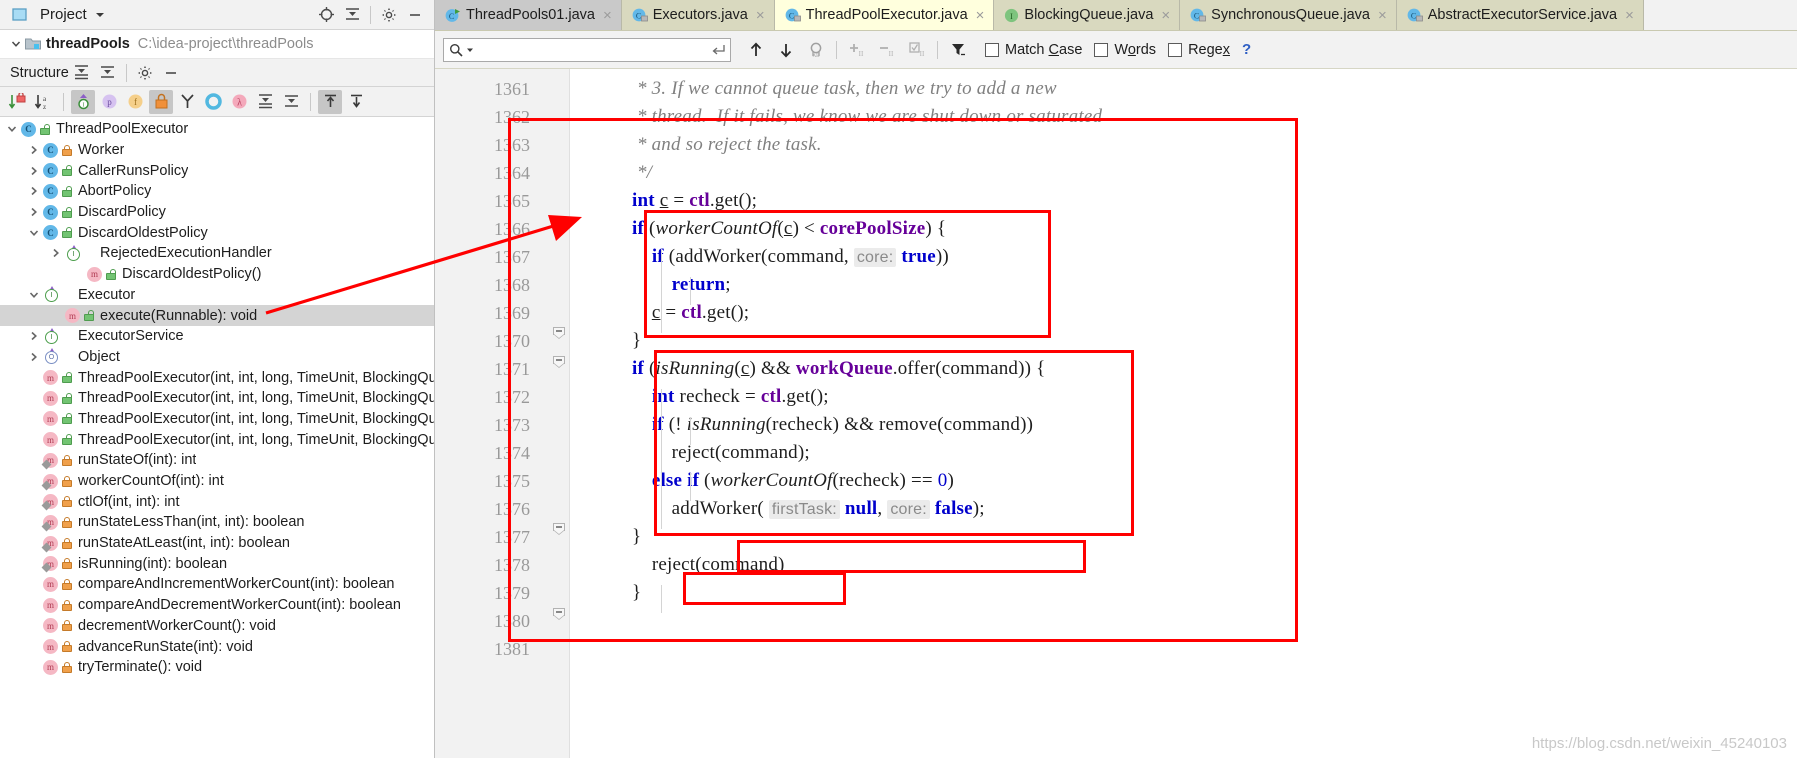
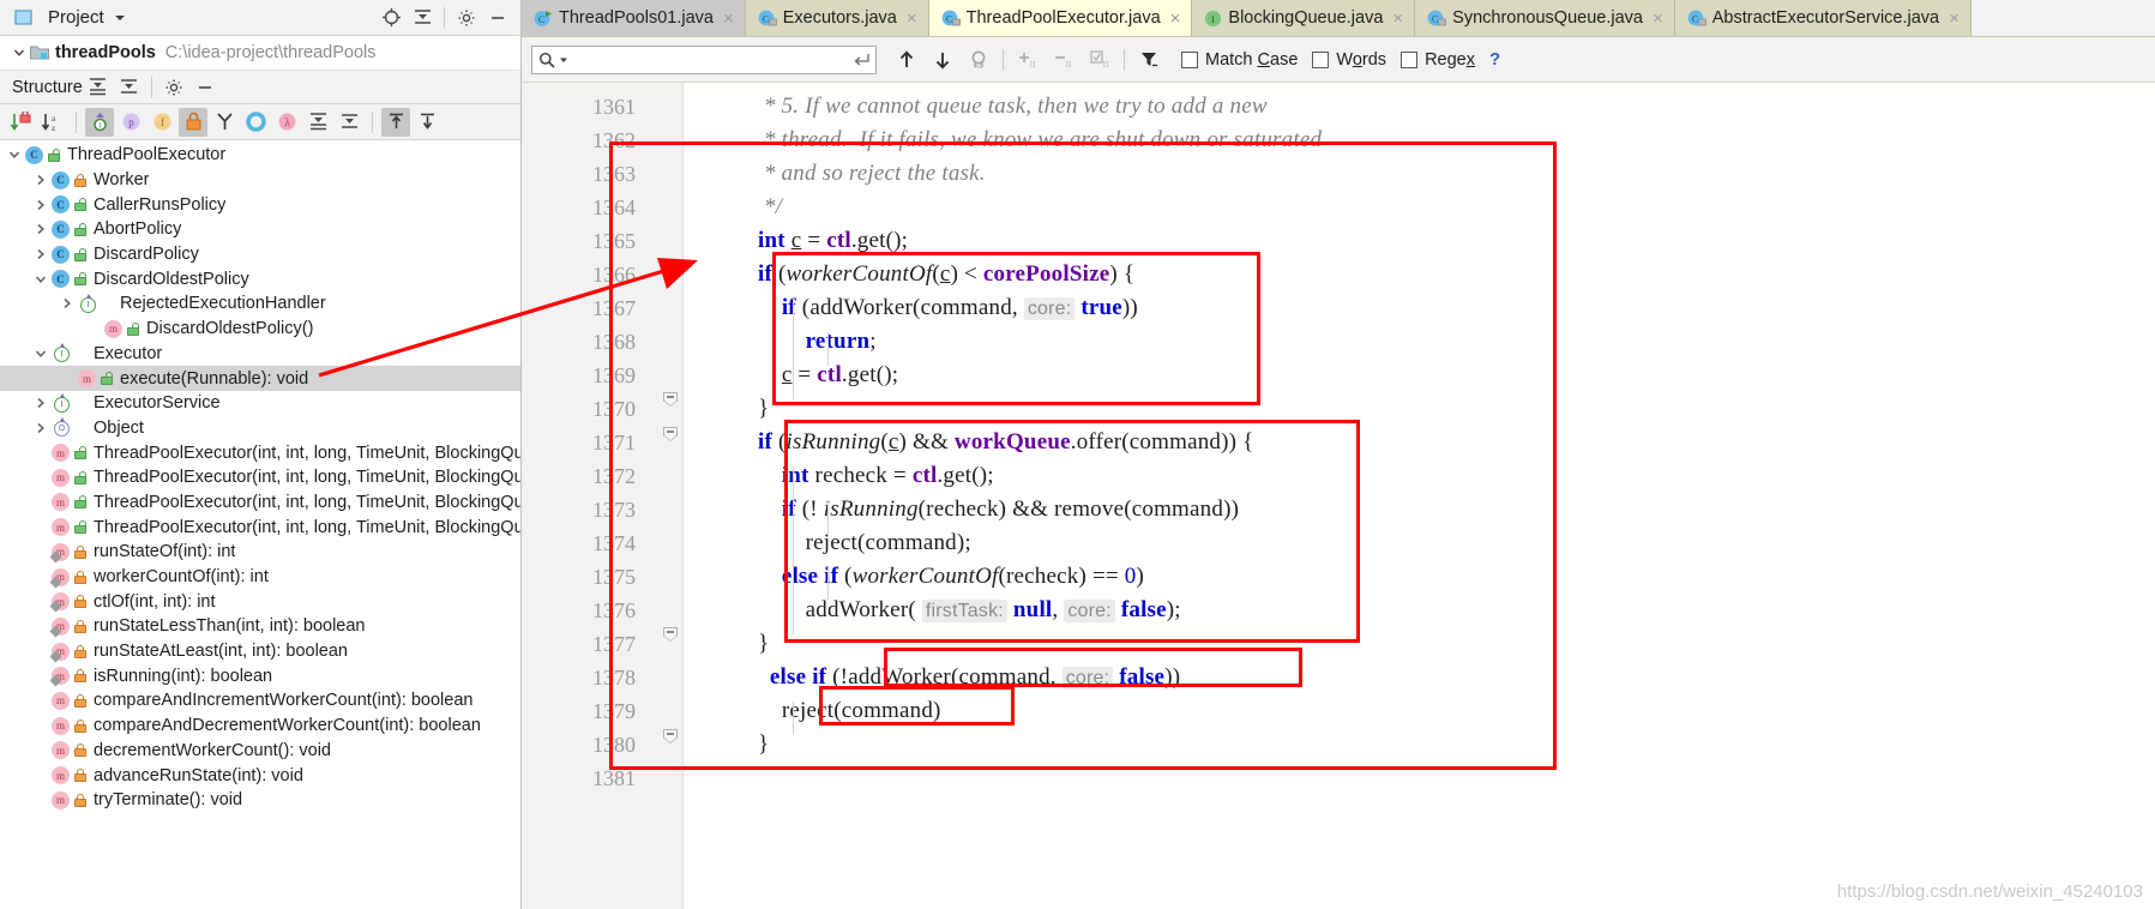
  Project
  threadPools
  C:\idea-project\threadPools
  Structure
  a
  z
  p
  f
  λ
  C
  ThreadPoolExecutor
  C
  Worker
  C
  CallerRunsPolicy
  C
  AbortPolicy
  C
  DiscardPolicy
  C
  DiscardOldestPolicy
  RejectedExecutionHandler
  m
  DiscardOldestPolicy()
  Executor
  m
  execute(Runnable): void
  ExecutorService
  Object
  m
  ThreadPoolExecutor(int, int, long, TimeUnit, BlockingQu
  m
  ThreadPoolExecutor(int, int, long, TimeUnit, BlockingQu
  m
  ThreadPoolExecutor(int, int, long, TimeUnit, BlockingQu
  m
  ThreadPoolExecutor(int, int, long, TimeUnit, BlockingQu
  m
  runStateOf(int): int
  m
  workerCountOf(int): int
  m
  ctlOf(int, int): int
  m
  runStateLessThan(int, int): boolean
  m
  runStateAtLeast(int, int): boolean
  m
  isRunning(int): boolean
  m
  compareAndIncrementWorkerCount(int): boolean
  m
  compareAndDecrementWorkerCount(int): boolean
  m
  decrementWorkerCount(): void
  m
  advanceRunState(int): void
  m
  tryTerminate(): void
  C
  ThreadPools01.java
  ×
  C
  Executors.java
  ×
  C
  ThreadPoolExecutor.java
  ×
  I
  BlockingQueue.java
  ×
  C
  SynchronousQueue.java
  ×
  C
  AbstractExecutorService.java
  ×
  II
  II
  II
  Match Case
  Words
  Regex
  ?
  1361
  1362
  1363
  1364
  1365
  1366
  1367
  1368
  1369
  1370
  1371
  1372
  1373
  1374
  1375
  1376
  1377
  1378
  1379
  1380
  1381
- * 3. If we cannot queue task, then we try to add a new
+ * 5. If we cannot queue task, then we try to add a new
  * thread. If it fails, we know we are shut down or saturated
  * and so reject the task.
  */
  int c = ctl.get();
  if (workerCountOf(c) < corePoolSize) {
  i (addWorker(command, core: true))
  return;
  c = ctl.get();
  }
  if (isRunning(c) && workQueue.offer(command)) {
  int recheck = ctl.get();
  i (! sRunning(recheck) && remove(command))
  reject(command);
  elsef (workerCountOf(recheck) == 0)
  addWorker( firstTask: null, core: false);
  }
+ else if (!addWorker(command, core: false))
  reject(command)
  }
  https://blog.csdn.net/weixin_45240103
